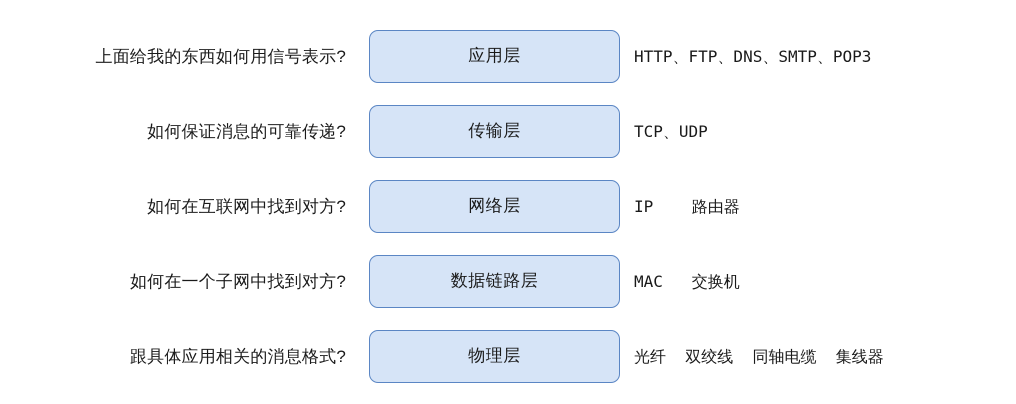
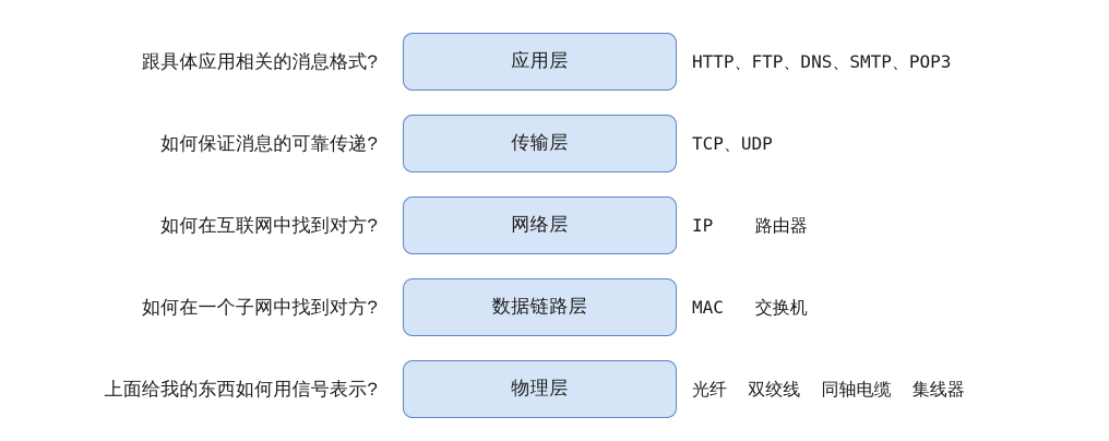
- 上面给我的东西如何用信号表示?
+ 跟具体应用相关的消息格式?
  应用层
  HTTP、FTP、DNS、SMTP、POP3
  如何保证消息的可靠传递?
  传输层
  TCP、UDP
  如何在互联网中找到对方?
  网络层
  IP 路由器
  如何在一个子网中找到对方?
  数据链路层
  MAC 交换机
- 跟具体应用相关的消息格式?
+ 上面给我的东西如何用信号表示?
  物理层
  光纤 双绞线 同轴电缆 集线器
